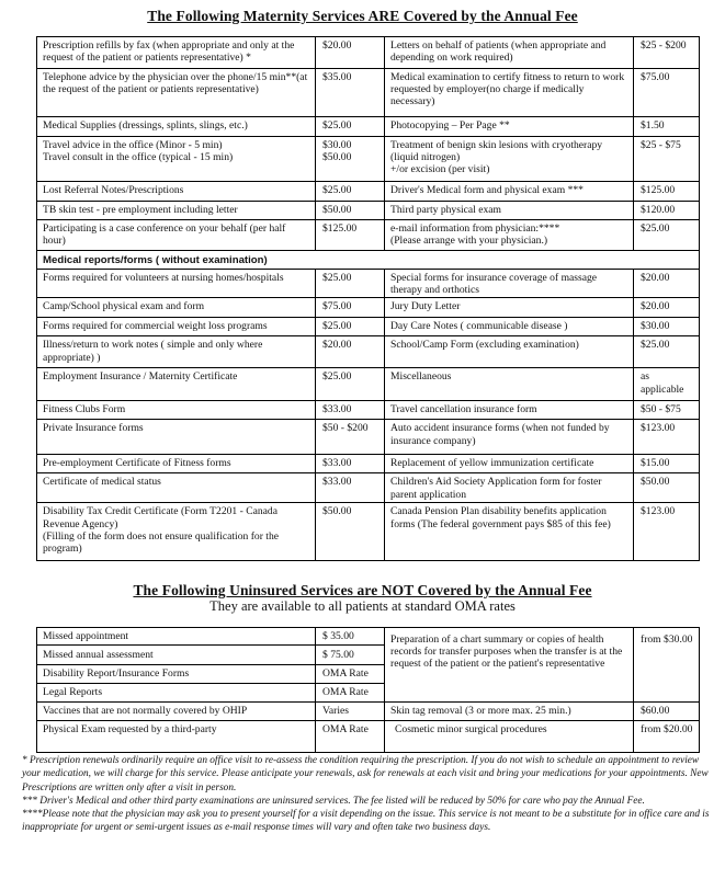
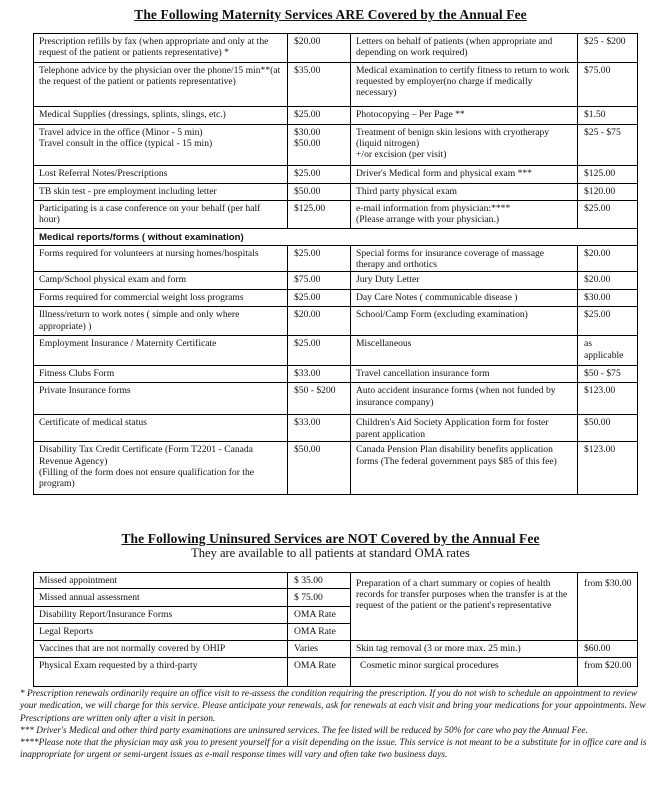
  The Following Maternity Services ARE Covered by the Annual Fee
  Prescription refills by fax (when appropriate and only at the request of the patient or patients representative) *	$20.00	Letters on behalf of patients (when appropriate and depending on work required)	$25 - $200
  Telephone advice by the physician over the phone/15 min**(at the request of the patient or patients representative)	$35.00	Medical examination to certify fitness to return to work requested by employer(no charge if medically necessary)	$75.00
  Medical Supplies (dressings, splints, slings, etc.)	$25.00	Photocopying – Per Page **	$1.50
  Travel advice in the office (Minor - 5 min) Travel consult in the office (typical - 15 min)	$30.00 $50.00	Treatment of benign skin lesions with cryotherapy (liquid nitrogen) +/or excision (per visit)	$25 - $75
  Lost Referral Notes/Prescriptions	$25.00	Driver's Medical form and physical exam ***	$125.00
  TB skin test - pre employment including letter	$50.00	Third party physical exam	$120.00
  Participating is a case conference on your behalf (per half hour)	$125.00	e-mail information from physician:**** (Please arrange with your physician.)	$25.00
  Medical reports/forms ( without examination)
  Forms required for volunteers at nursing homes/hospitals	$25.00	Special forms for insurance coverage of massage therapy and orthotics	$20.00
  Camp/School physical exam and form	$75.00	Jury Duty Letter	$20.00
  Forms required for commercial weight loss programs	$25.00	Day Care Notes ( communicable disease )	$30.00
  Illness/return to work notes ( simple and only where appropriate) )	$20.00	School/Camp Form (excluding examination)	$25.00
  Employment Insurance / Maternity Certificate	$25.00	Miscellaneous	as applicable
  Fitness Clubs Form	$33.00	Travel cancellation insurance form	$50 - $75
  Private Insurance forms	$50 - $200	Auto accident insurance forms (when not funded by insurance company)	$123.00
- Pre-employment Certificate of Fitness forms	$33.00	Replacement of yellow immunization certificate	$15.00
  Certificate of medical status	$33.00	Children's Aid Society Application form for foster parent application	$50.00
  Disability Tax Credit Certificate (Form T2201 - Canada Revenue Agency) (Filling of the form does not ensure qualification for the program)	$50.00	Canada Pension Plan disability benefits application forms (The federal government pays $85 of this fee)	$123.00
  The Following Uninsured Services are NOT Covered by the Annual Fee
  They are available to all patients at standard OMA rates
  Missed appointment	$ 35.00	Preparation of a chart summary or copies of health records for transfer purposes when the transfer is at the request of the patient or the patient's representative	from $30.00
  Missed annual assessment	$ 75.00
  Disability Report/Insurance Forms	OMA Rate
  Legal Reports	OMA Rate
  Vaccines that are not normally covered by OHIP	Varies	Skin tag removal (3 or more max. 25 min.)	$60.00
  Physical Exam requested by a third-party	OMA Rate	Cosmetic minor surgical procedures	from $20.00
  * Prescription renewals ordinarily require an office visit to re-assess the condition requiring the prescription. If you do not wish to schedule an appointment to review your medication, we will charge for this service. Please anticipate your renewals, ask for renewals at each visit and bring your medications for your appointments. New Prescriptions are written only after a visit in person.
  *** Driver's Medical and other third party examinations are uninsured services. The fee listed will be reduced by 50% for care who pay the Annual Fee.
  ****Please note that the physician may ask you to present yourself for a visit depending on the issue. This service is not meant to be a substitute for in office care and is inappropriate for urgent or semi-urgent issues as e-mail response times will vary and often take two business days.
